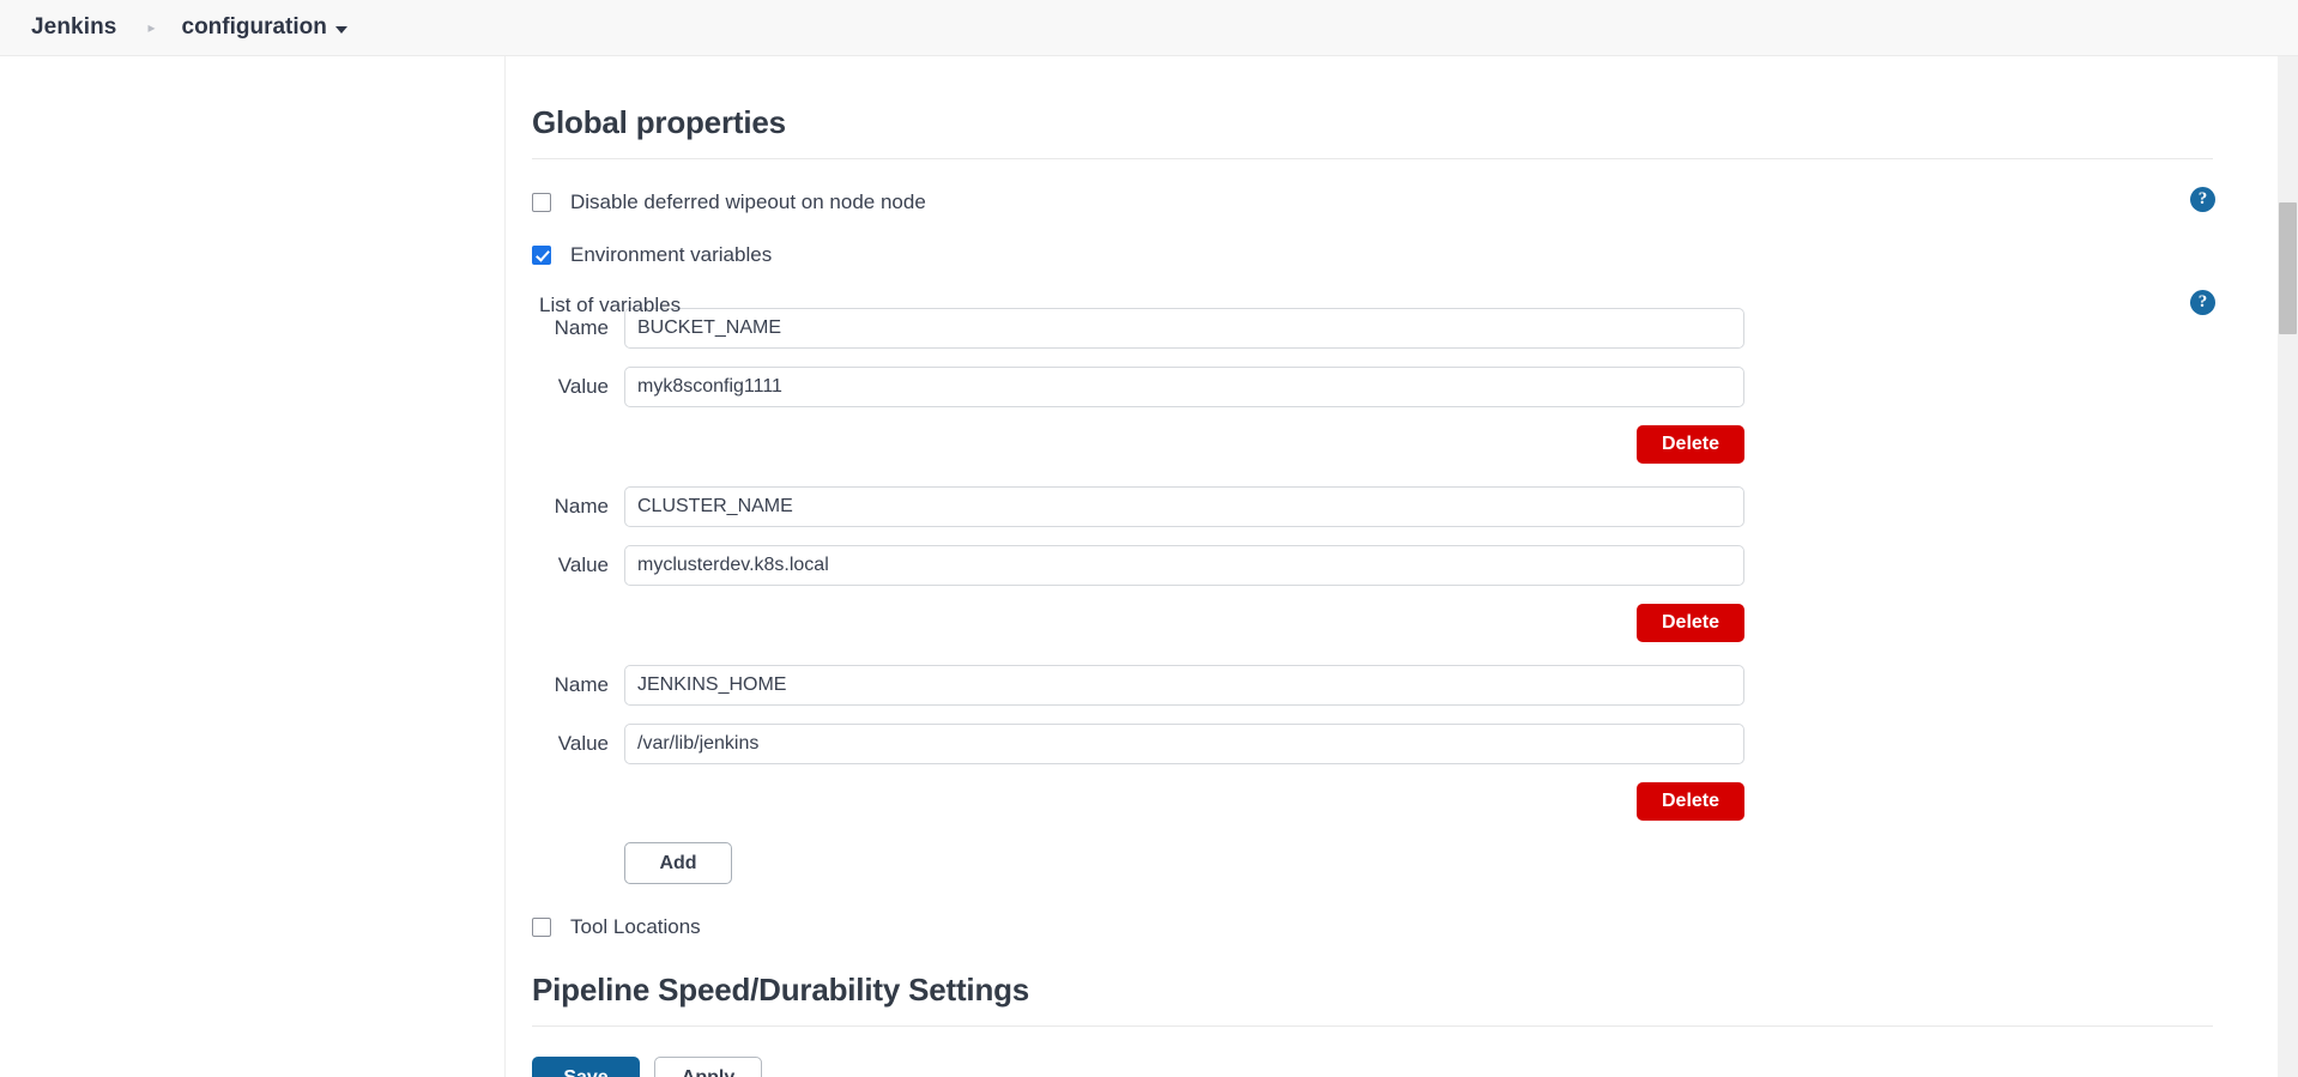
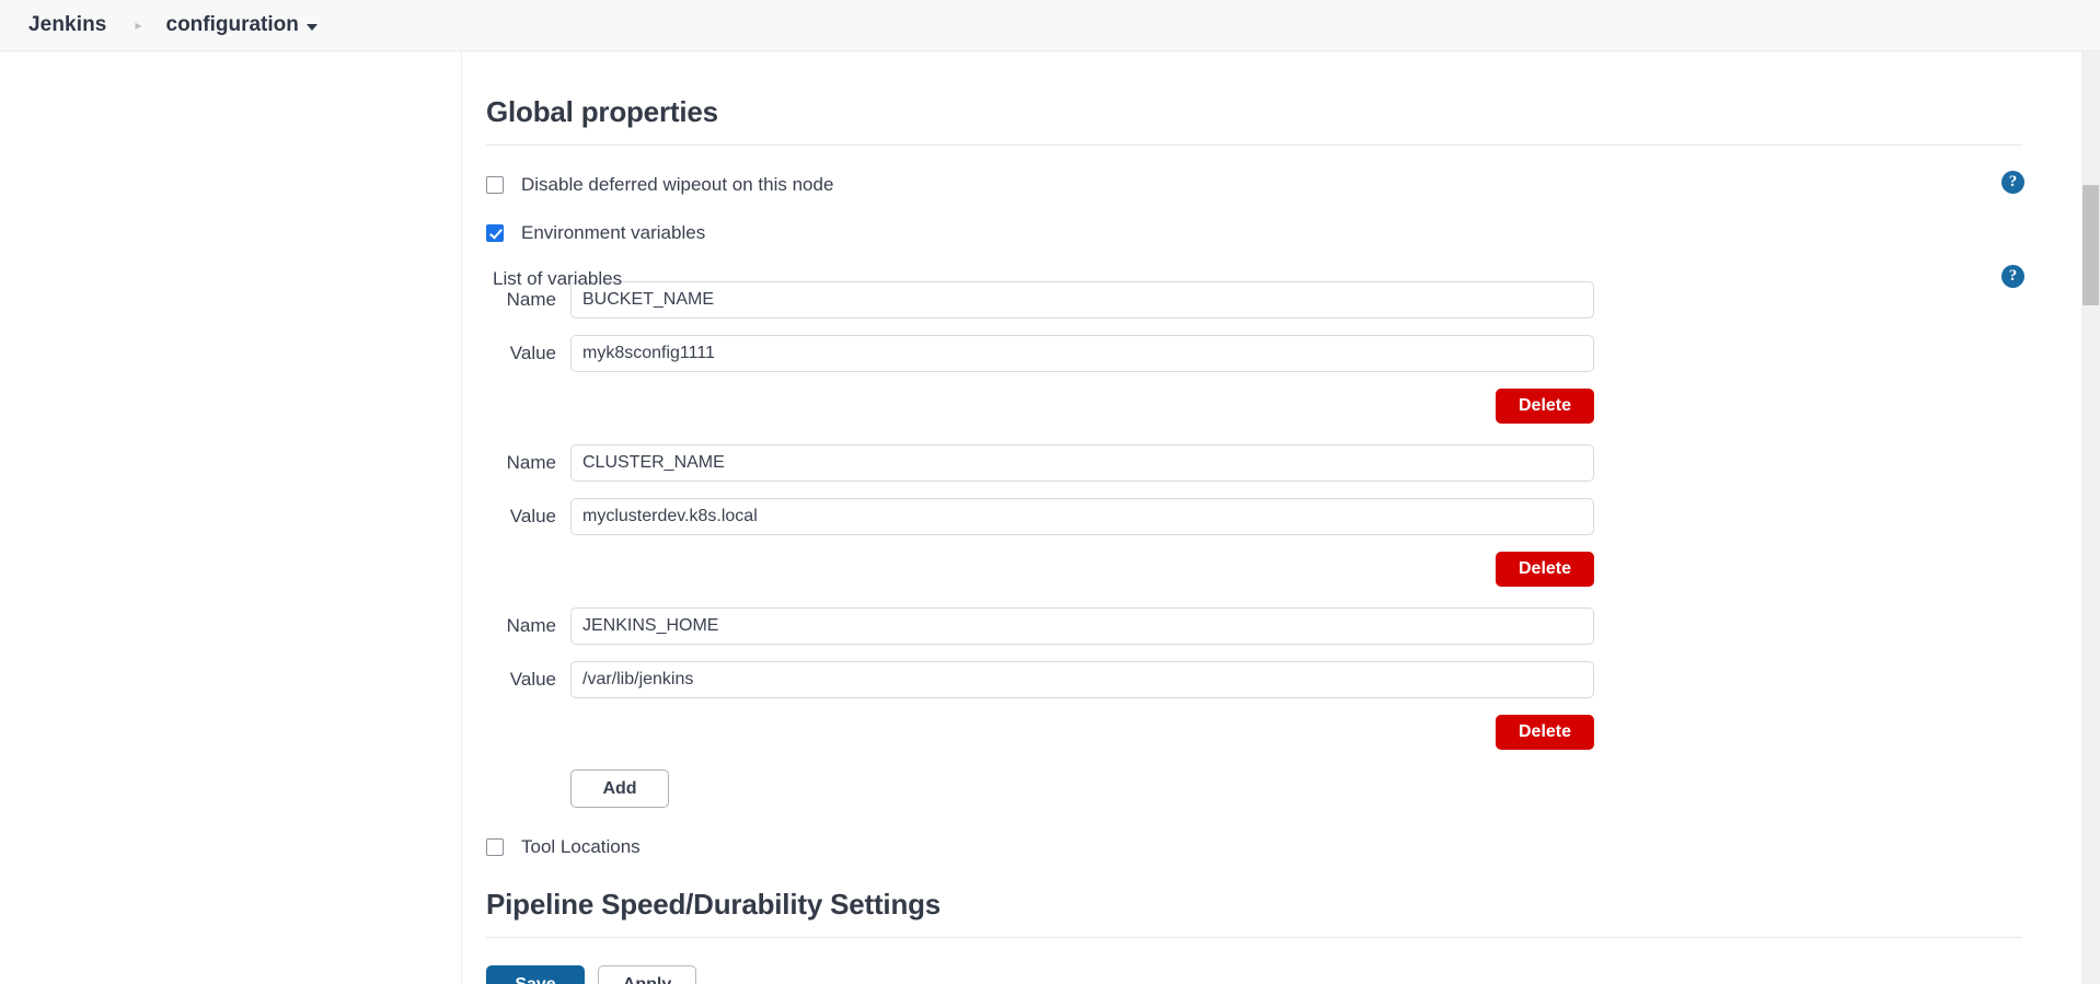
  Jenkins
  ▸
  configuration
  Global properties
- Disable deferred wipeout on node node
+ Disable deferred wipeout on this node
  ?
  Environment variables
  List of variables
  ?
  Name
  BUCKET_NAME
  Value
  myk8sconfig1111
  Delete
  Name
  CLUSTER_NAME
  Value
  myclusterdev.k8s.local
  Delete
  Name
  JENKINS_HOME
  Value
  /var/lib/jenkins
  Delete
  Add
  Tool Locations
  Pipeline Speed/Durability Settings
